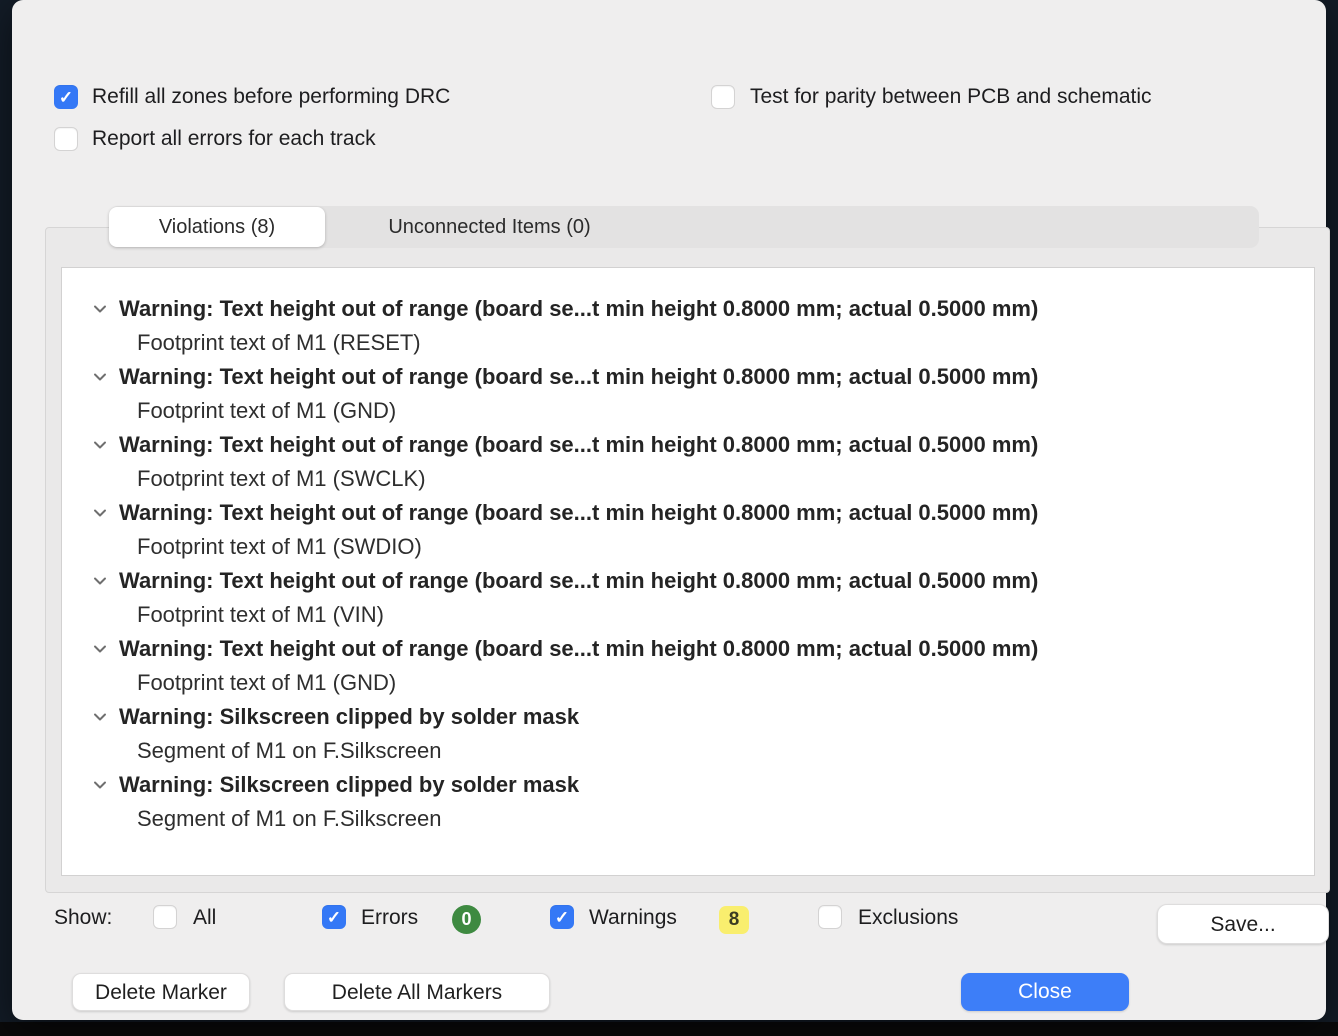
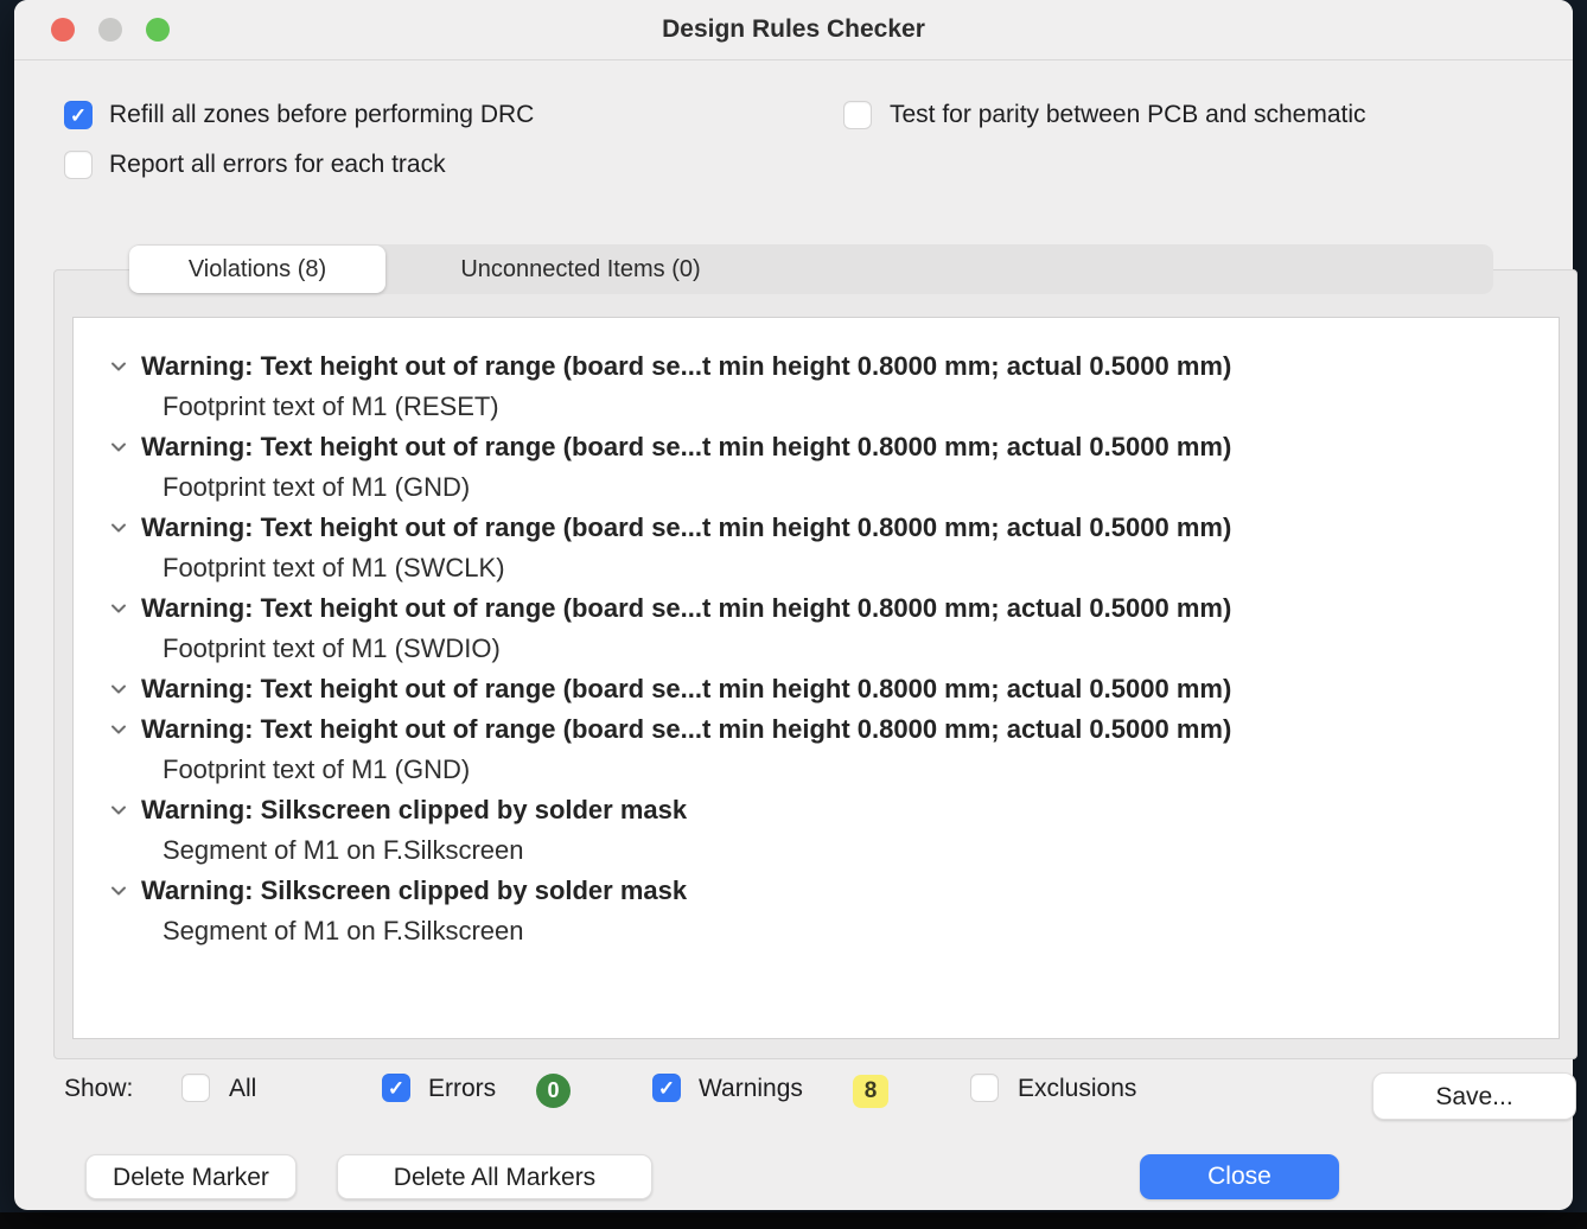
+ Design Rules Checker
  ✓
  Refill all zones before performing DRC
  Report all errors for each track
  Test for parity between PCB and schematic
  Violations (8)
  Unconnected Items (0)
  Warning: Text height out of range (board se...t min height 0.8000 mm; actual 0.5000 mm)
  Footprint text of M1 (RESET)
  Warning: Text height out of range (board se...t min height 0.8000 mm; actual 0.5000 mm)
  Footprint text of M1 (GND)
  Warning: Text height out of range (board se...t min height 0.8000 mm; actual 0.5000 mm)
  Footprint text of M1 (SWCLK)
  Warning: Text height out of range (board se...t min height 0.8000 mm; actual 0.5000 mm)
  Footprint text of M1 (SWDIO)
  Warning: Text height out of range (board se...t min height 0.8000 mm; actual 0.5000 mm)
- Footprint text of M1 (VIN)
  Warning: Text height out of range (board se...t min height 0.8000 mm; actual 0.5000 mm)
  Footprint text of M1 (GND)
  Warning: Silkscreen clipped by solder mask
  Segment of M1 on F.Silkscreen
  Warning: Silkscreen clipped by solder mask
  Segment of M1 on F.Silkscreen
  Show:
  All
  ✓
  Errors
  0
  ✓
  Warnings
  8
  Exclusions
  Save...
  Delete Marker
  Delete All Markers
  Close
